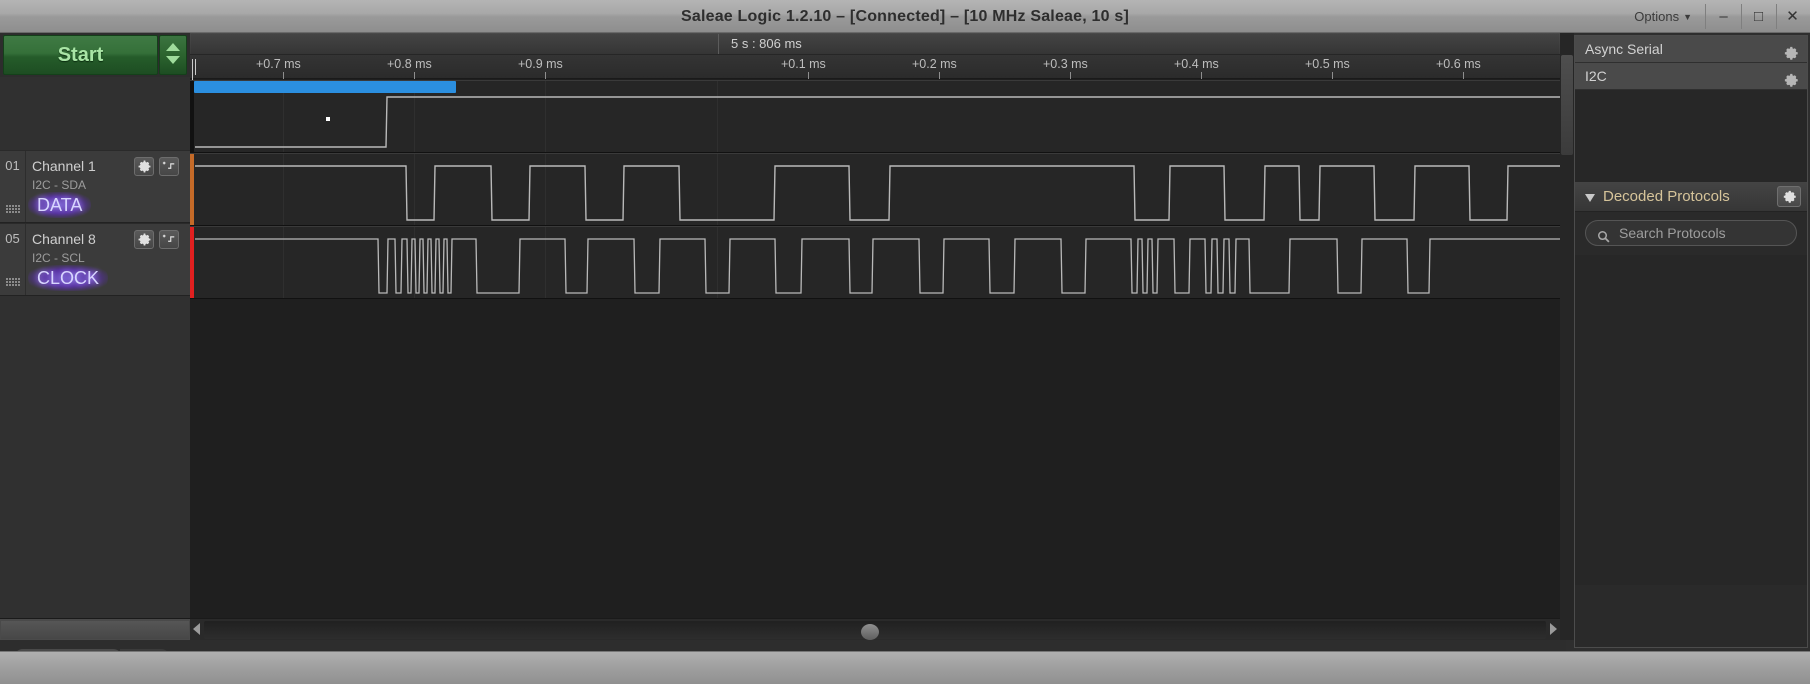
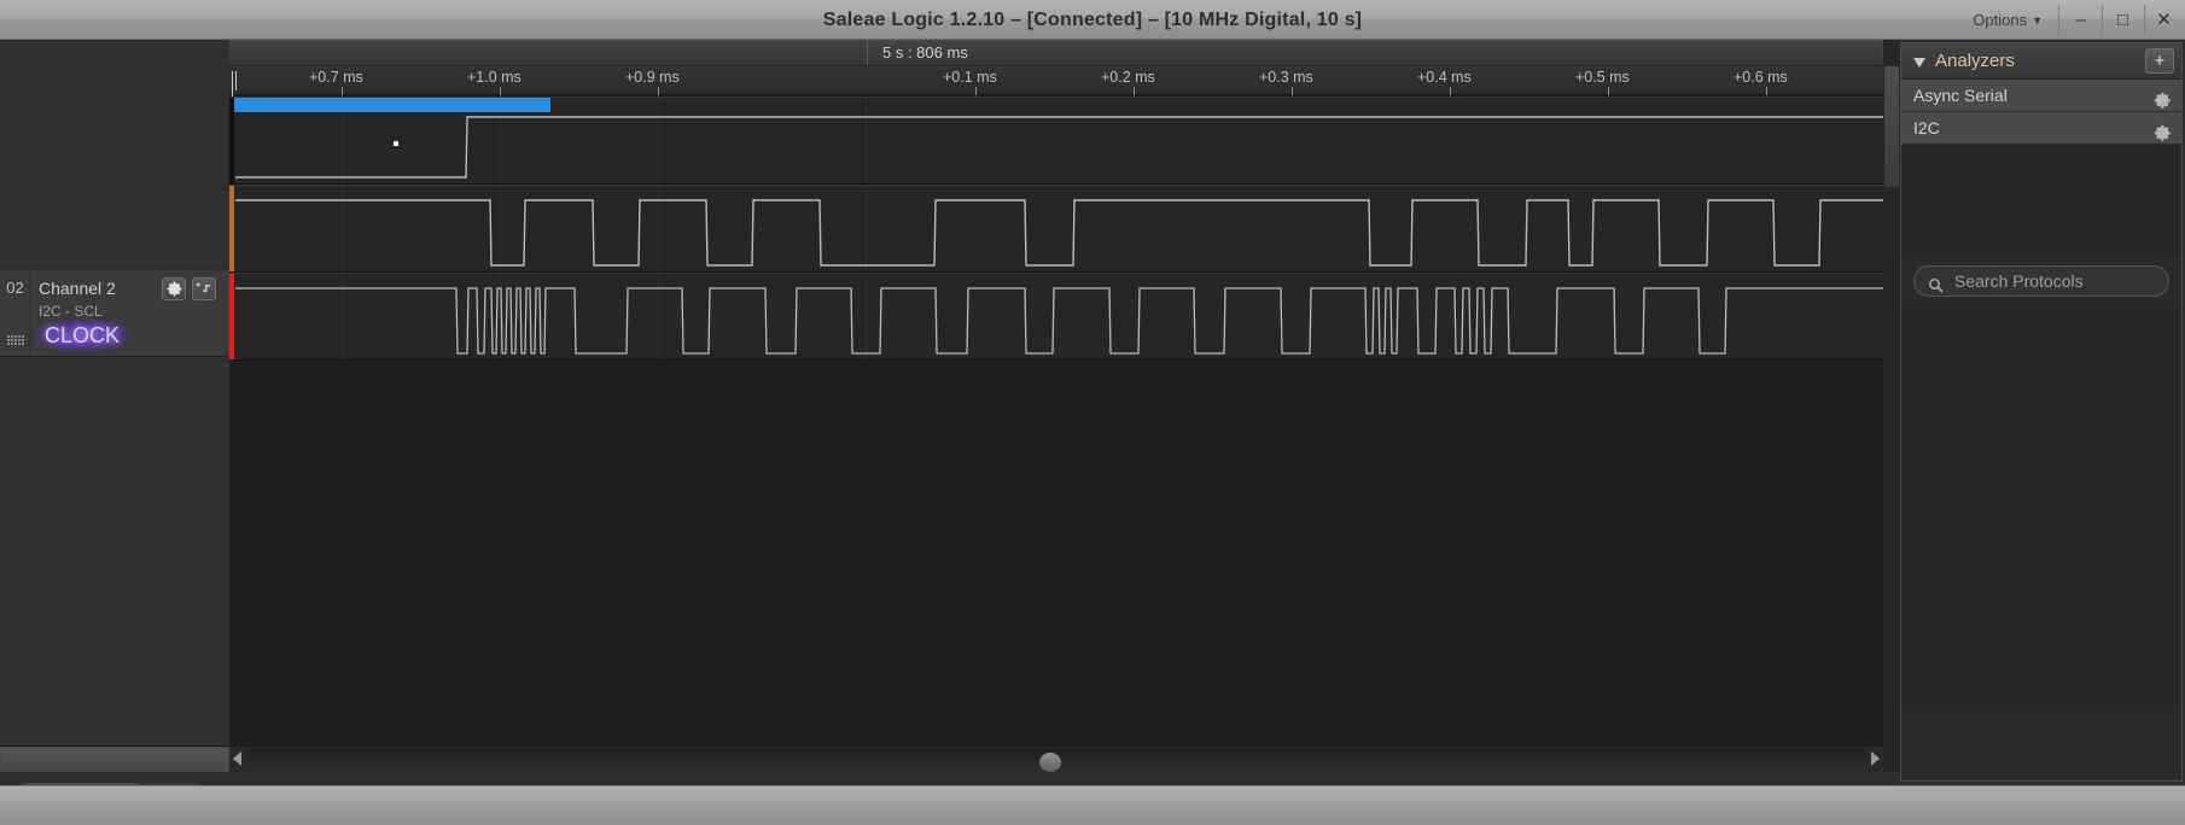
- Saleae Logic 1.2.10 – [Connected] – [10 MHz Saleae, 10 s]
+ Saleae Logic 1.2.10 – [Connected] – [10 MHz Digital, 10 s]
  Options ▼
  –
  □
  ✕
- Start
- 01
- Channel 1
- I2C - SDA
- DATA
- 05
+ 02
- Channel 8
+ Channel 2
  I2C - SCL
  CLOCK
  5 s : 806 ms
  +0.7 ms
- +0.8 ms
+ +1.0 ms
  +0.9 ms
  +0.1 ms
  +0.2 ms
  +0.3 ms
  +0.4 ms
  +0.5 ms
  +0.6 ms
+ Analyzers
+ +
  Async Serial
  I2C
- Decoded Protocols
  Search Protocols
